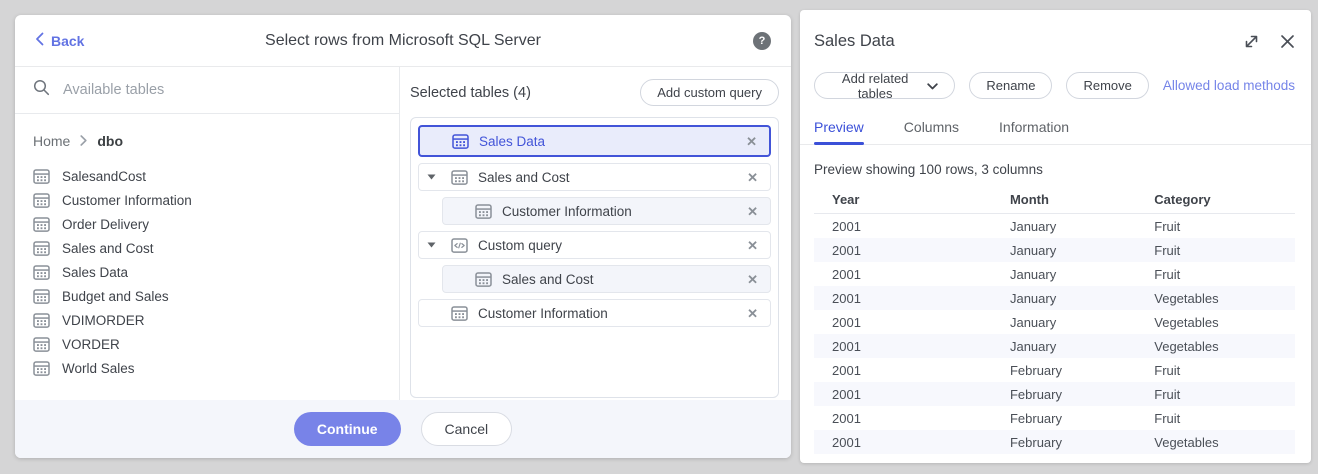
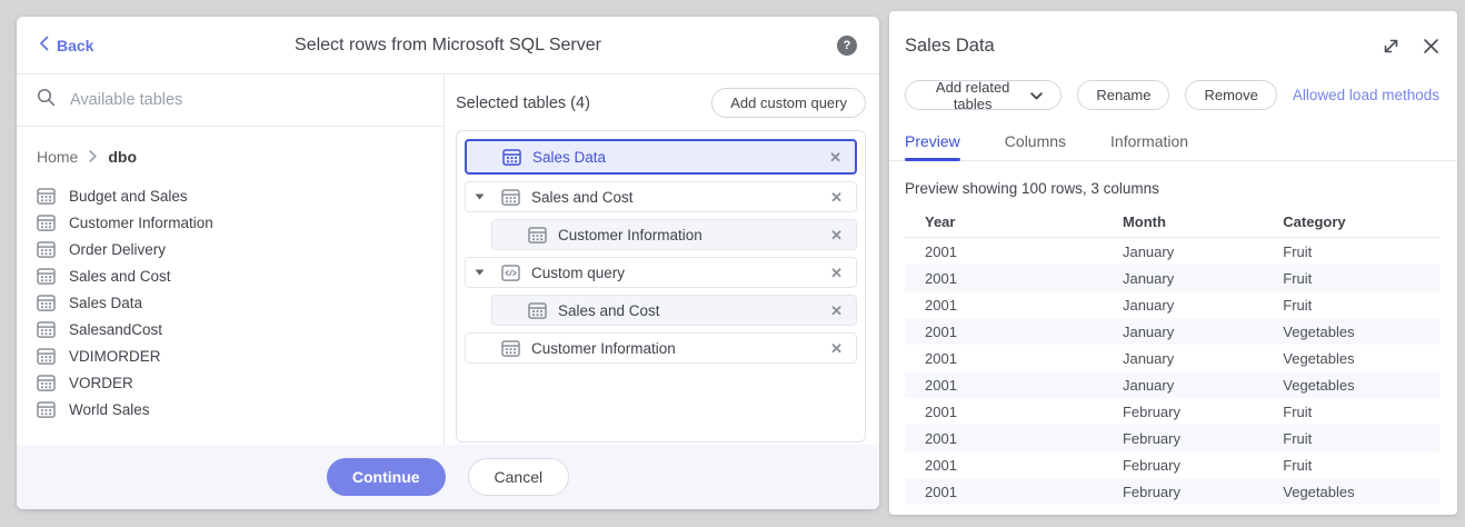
  Back
  Select rows from Microsoft SQL Server
  ?
  Available tables
  Home
  dbo
- SalesandCost
+ Budget and Sales
  Customer Information
  Order Delivery
  Sales and Cost
  Sales Data
- Budget and Sales
+ SalesandCost
  VDIMORDER
  VORDER
  World Sales
  Selected tables (4)
  Add custom query
  Sales Data
  ✕
  Sales and Cost
  ✕
  Customer Information
  ✕
  Custom query
  ✕
  Sales and Cost
  ✕
  Customer Information
  ✕
  Continue
  Cancel
  Sales Data
  Add related tables
  Rename
  Remove
  Allowed load methods
  Preview
  Columns
  Information
  Preview showing 100 rows, 3 columns
  Year
  Month
  Category
  2001
  January
  Fruit
  2001
  January
  Fruit
  2001
  January
  Fruit
  2001
  January
  Vegetables
  2001
  January
  Vegetables
  2001
  January
  Vegetables
  2001
  February
  Fruit
  2001
  February
  Fruit
  2001
  February
  Fruit
  2001
  February
  Vegetables
